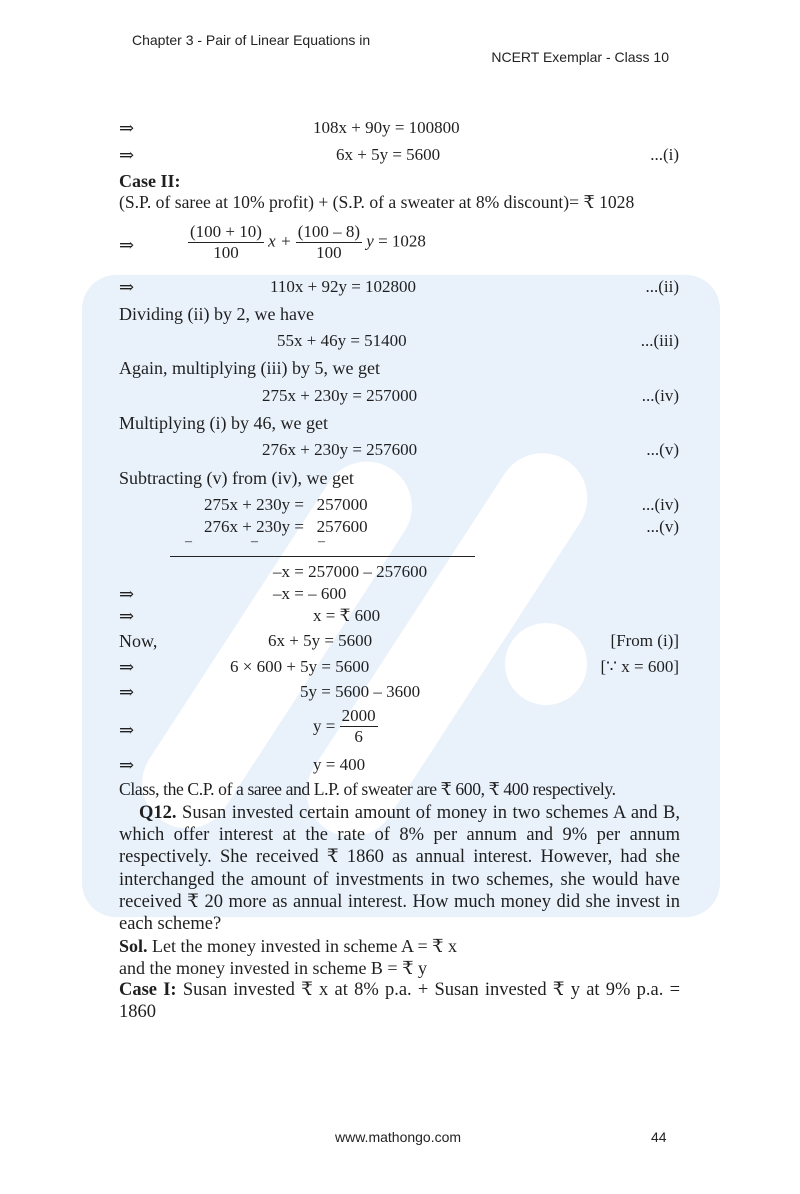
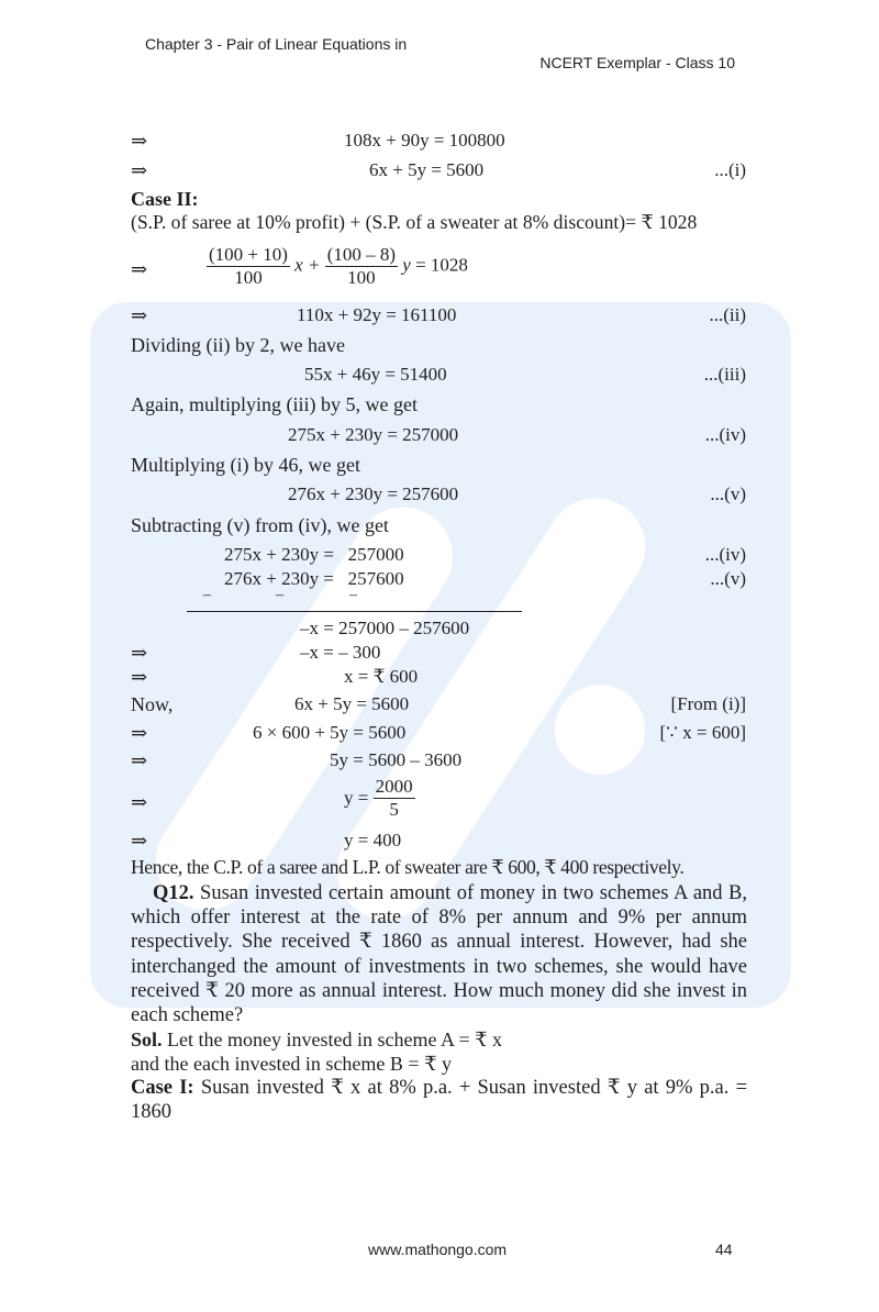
  Chapter 3 - Pair of Linear Equations in
  NCERT Exemplar - Class 10
  ⇒
  108x + 90y = 100800
  ⇒
  6x + 5y = 5600
  ...(i)
  Case II:
  (S.P. of saree at 10% profit) + (S.P. of a sweater at 8% discount)= ₹ 1028
  ⇒
  (100 + 10)
  100
  x +
  (100 – 8)
  100
  y = 1028
  ⇒
- 110x + 92y = 102800
+ 110x + 92y = 161100
  ...(ii)
  Dividing (ii) by 2, we have
  55x + 46y = 51400
  ...(iii)
  Again, multiplying (iii) by 5, we get
  275x + 230y = 257000
  ...(iv)
  Multiplying (i) by 46, we get
  276x + 230y = 257600
  ...(v)
  Subtracting (v) from (iv), we get
  275x + 230y = 257000
  ...(iv)
  276x + 230y = 257600
  ...(v)
  –
  –
  –
  –x = 257000 – 257600
  ⇒
- –x = – 600
+ –x = – 300
  ⇒
  x = ₹ 600
  Now,
  6x + 5y = 5600
  [From (i)]
  ⇒
  6 × 600 + 5y = 5600
  [∵ x = 600]
  ⇒
  5y = 5600 – 3600
  ⇒
  y =
  2000
- 6
+ 5
  ⇒
  y = 400
- Class, the C.P. of a saree and L.P. of sweater are ₹ 600, ₹ 400 respectively.
+ Hence, the C.P. of a saree and L.P. of sweater are ₹ 600, ₹ 400 respectively.
  Q12. Susan invested certain amount of money in two schemes A and B, which offer interest at the rate of 8% per annum and 9% per annum respectively. She received ₹ 1860 as annual interest. However, had she interchanged the amount of investments in two schemes, she would have received ₹ 20 more as annual interest. How much money did she invest in each scheme?
  Sol. Let the money invested in scheme A = ₹ x
- and the money invested in scheme B = ₹ y
+ and the each invested in scheme B = ₹ y
  Case I: Susan invested ₹ x at 8% p.a. + Susan invested ₹ y at 9% p.a. = 1860
  www.mathongo.com
  44
